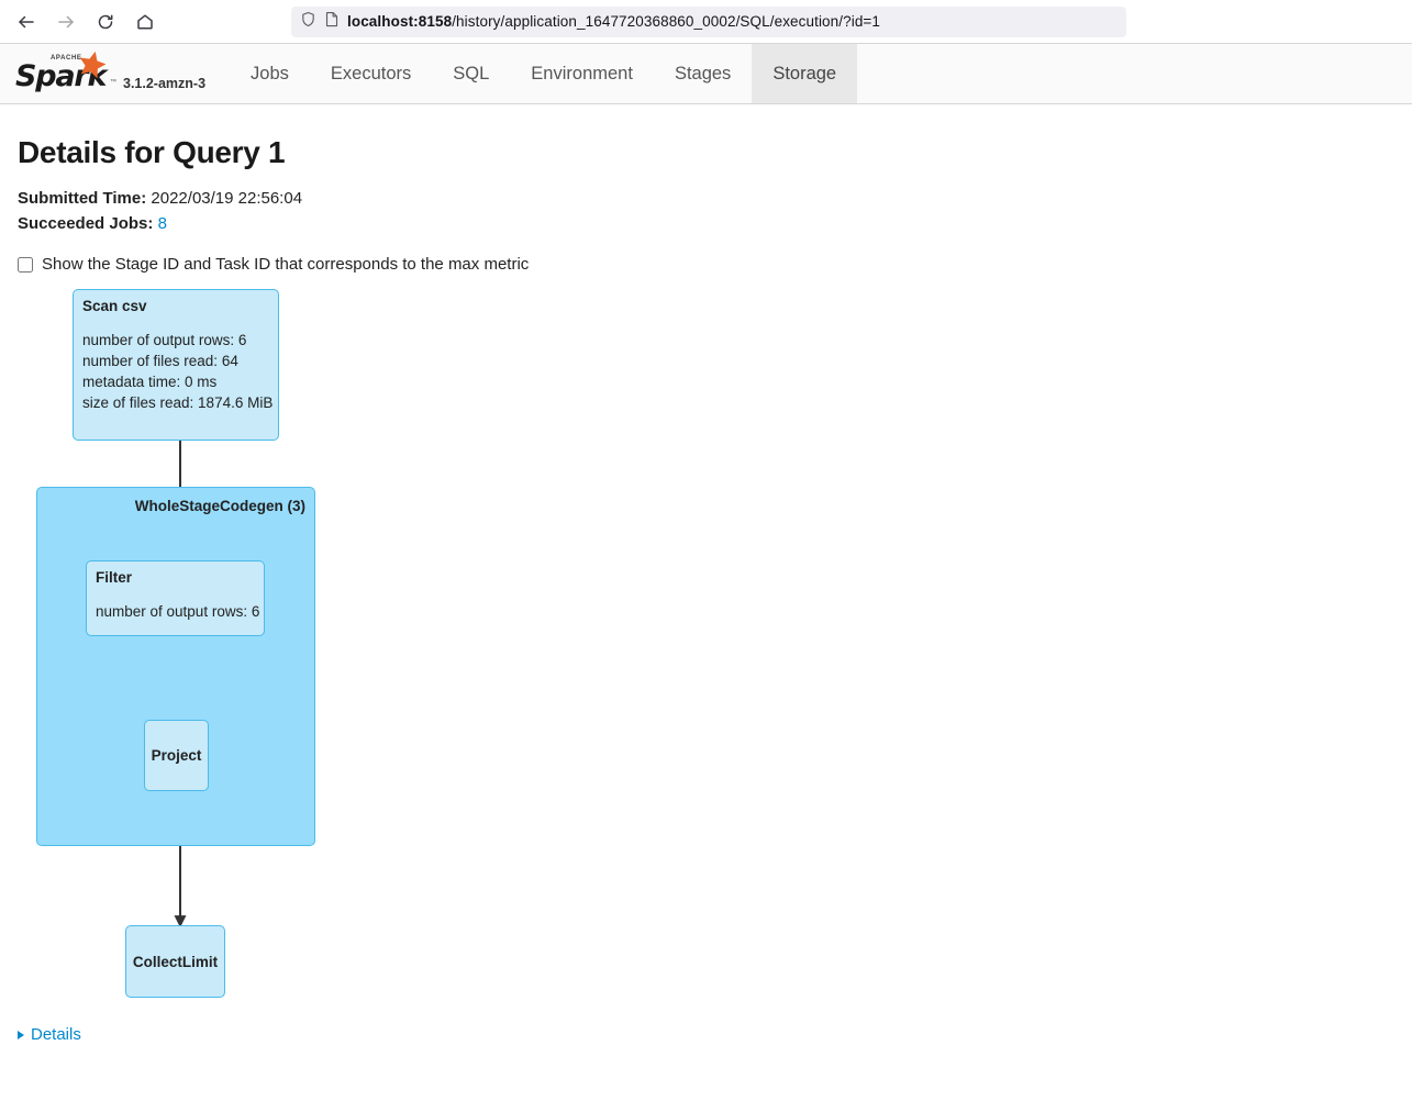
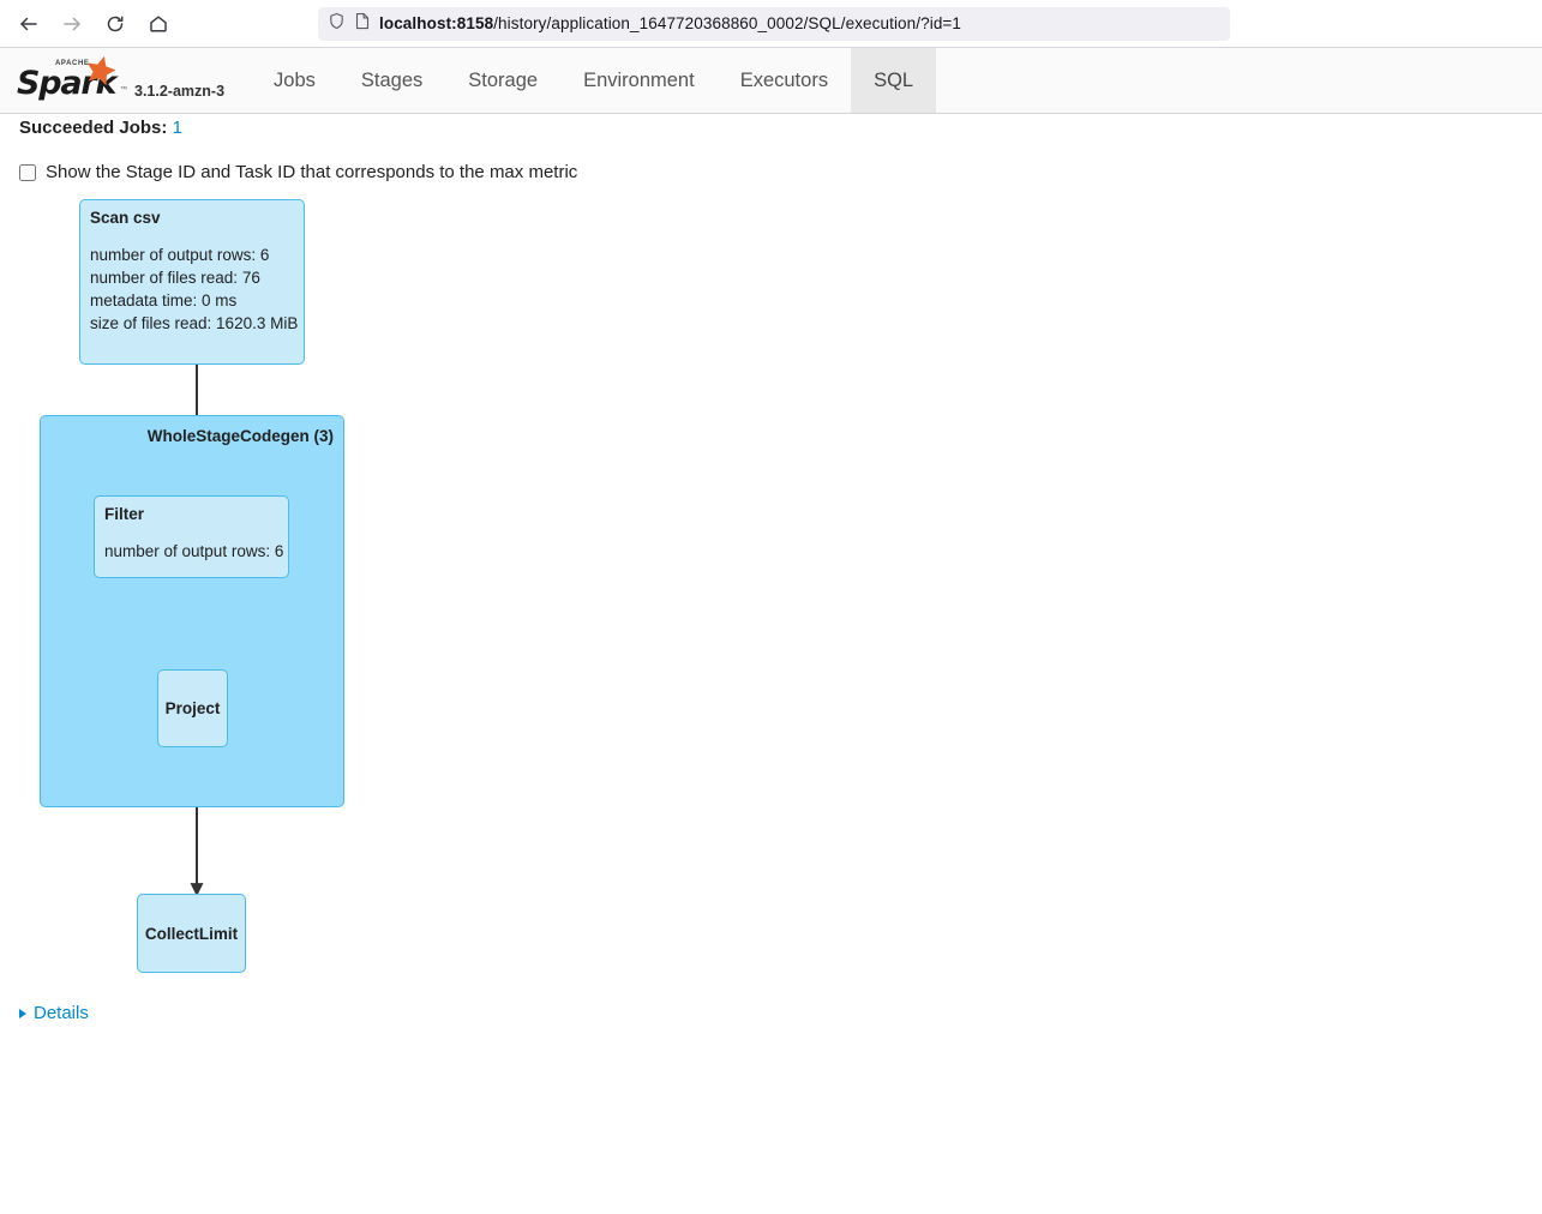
  localhost:8158/history/application_1647720368860_0002/SQL/execution/?id=1
  Spar
  3.1.2-amzn-3
  Jobs
- Executors
+ Stages
- SQL
+ Storage
  Environment
- Stages
+ Executors
- Storage
+ SQL
- Details for Query 1
- Submitted Time: 2022/03/19 22:56:04
- Succeeded Jobs: 8
+ Succeeded Jobs: 1
  Show the Stage ID and Task ID that corresponds to the max metric
  Scan csv
  number of output rows: 6
- number of files read: 64
+ number of files read: 76
  metadata time: 0 ms
- size of files read: 1874.6 MiB
+ size of files read: 1620.3 MiB
  WholeStageCodegen (3)
  Filter
  number of output rows: 6
  Project
  CollectLimit
  Details
